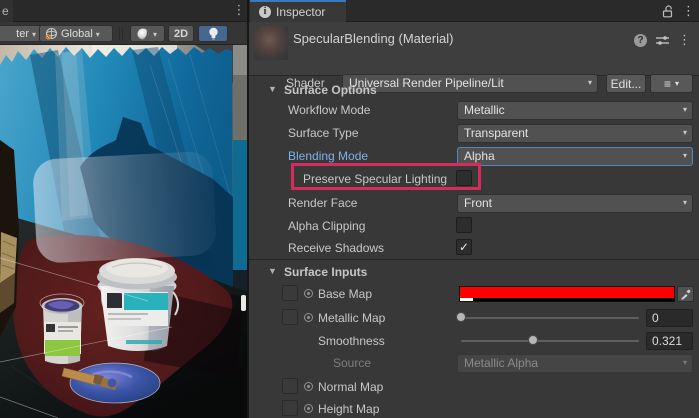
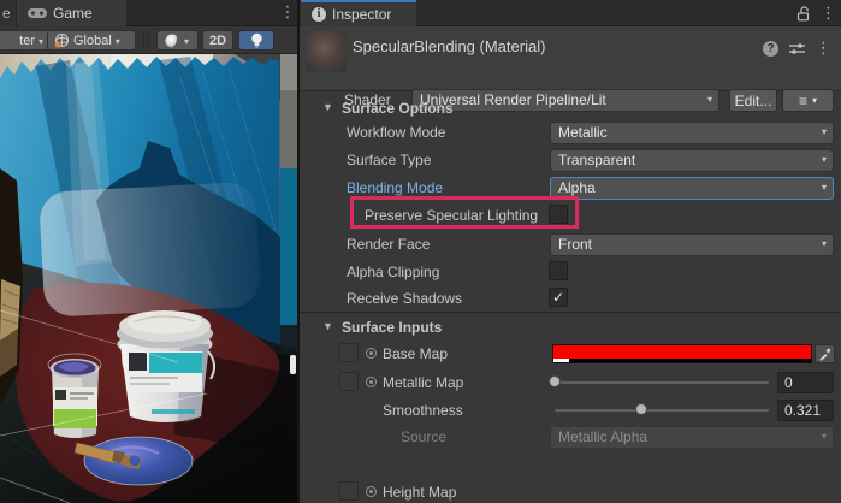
  e
+ Game
  ⋮
  ter
  ▾
  Global
  ▾
  ▾
  2D
  i
  Inspector
  ⋮
  SpecularBlending (Material)
  ?
  ⋮
  Shader
  Universal Render Pipeline/Lit
  ▾
  Edit...
  ≡
  ▾
  ▼
  Surface Options
  Workflow Mode
  Metallic
  ▾
  Surface Type
  Transparent
  ▾
  Blending Mode
  Alpha
  ▾
  Preserve Specular Lighting
  Render Face
  Front
  ▾
  Alpha Clipping
  Receive Shadows
  ✓
  ▼
  Surface Inputs
  Base Map
  Metallic Map
  0
  Smoothness
  0.321
  Source
  Metallic Alpha
  ▾
- Normal Map
  Height Map
